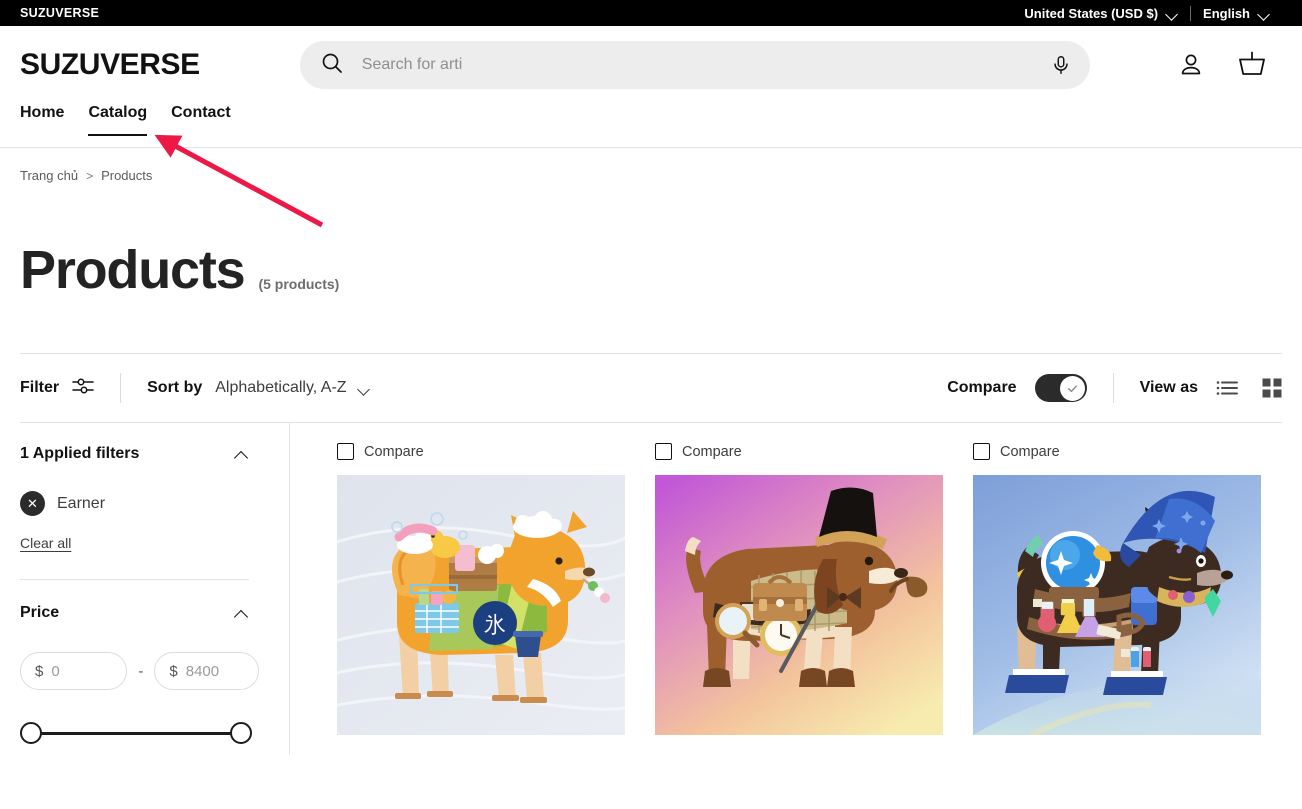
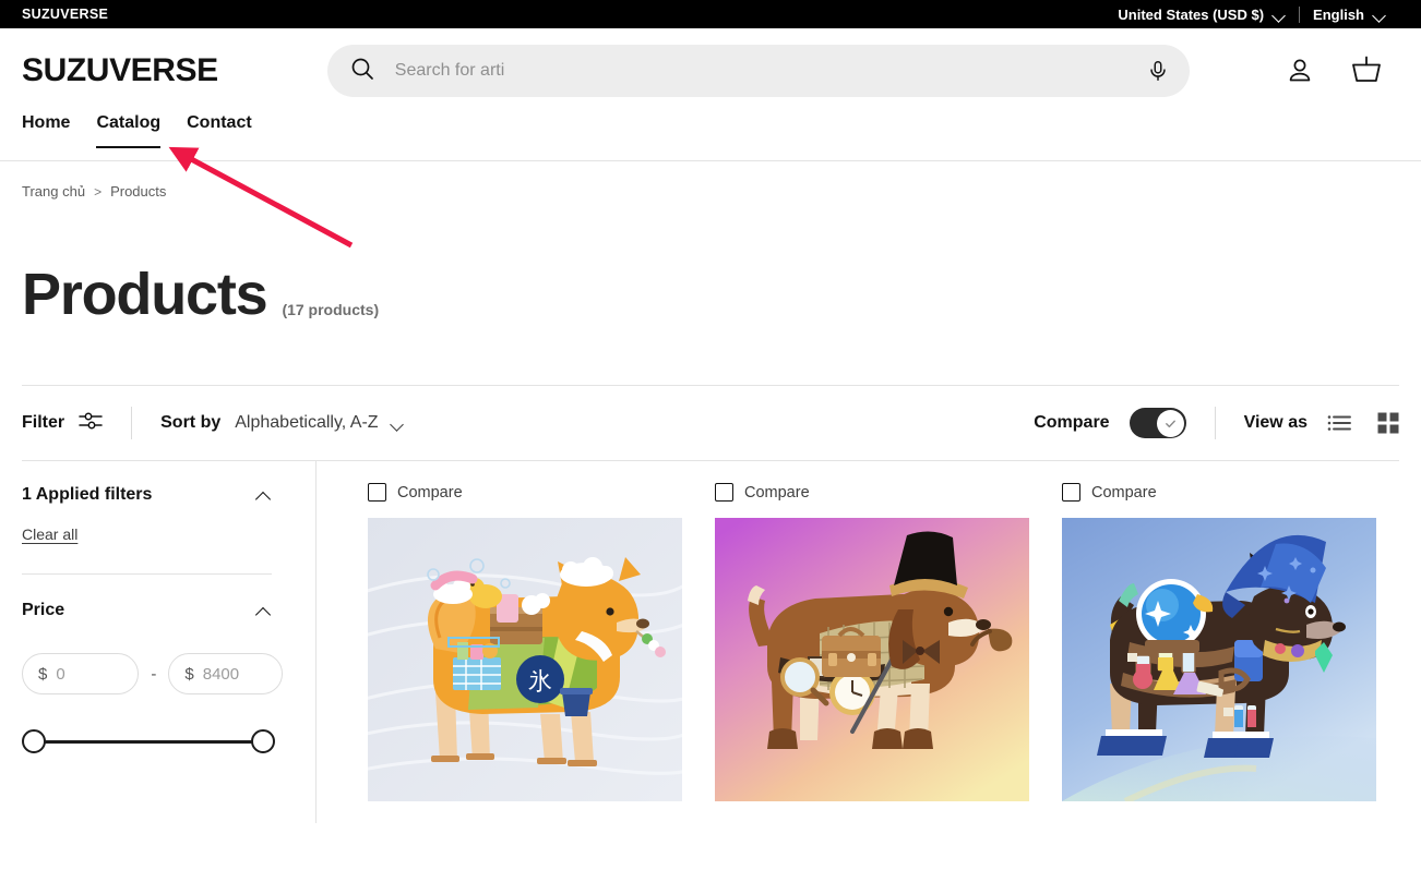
  SUZUVERSE
  United States (USD $)
  English
  SUZUVERSE
  Search for arti
  Home
  Catalog
  Contact
  Trang chủ
  >
  Products
  Products
- (5 products)
+ (17 products)
  Filter
  Sort by
  Alphabetically, A-Z
  Compare
  View as
  1 Applied filters
- ✕
- Earner
  Clear all
  Price
  $
  0
  -
  $
  8400
  Compare
  氷
  Compare
  Compare
